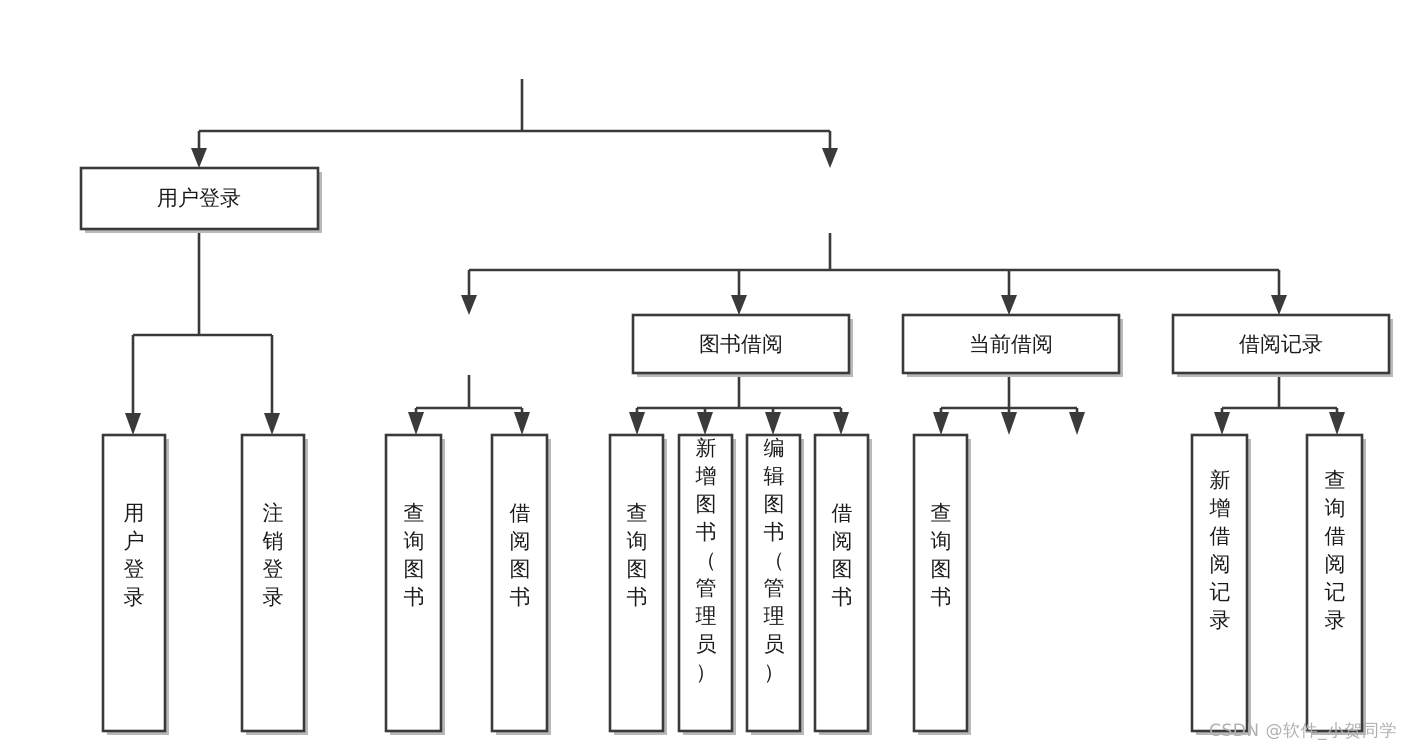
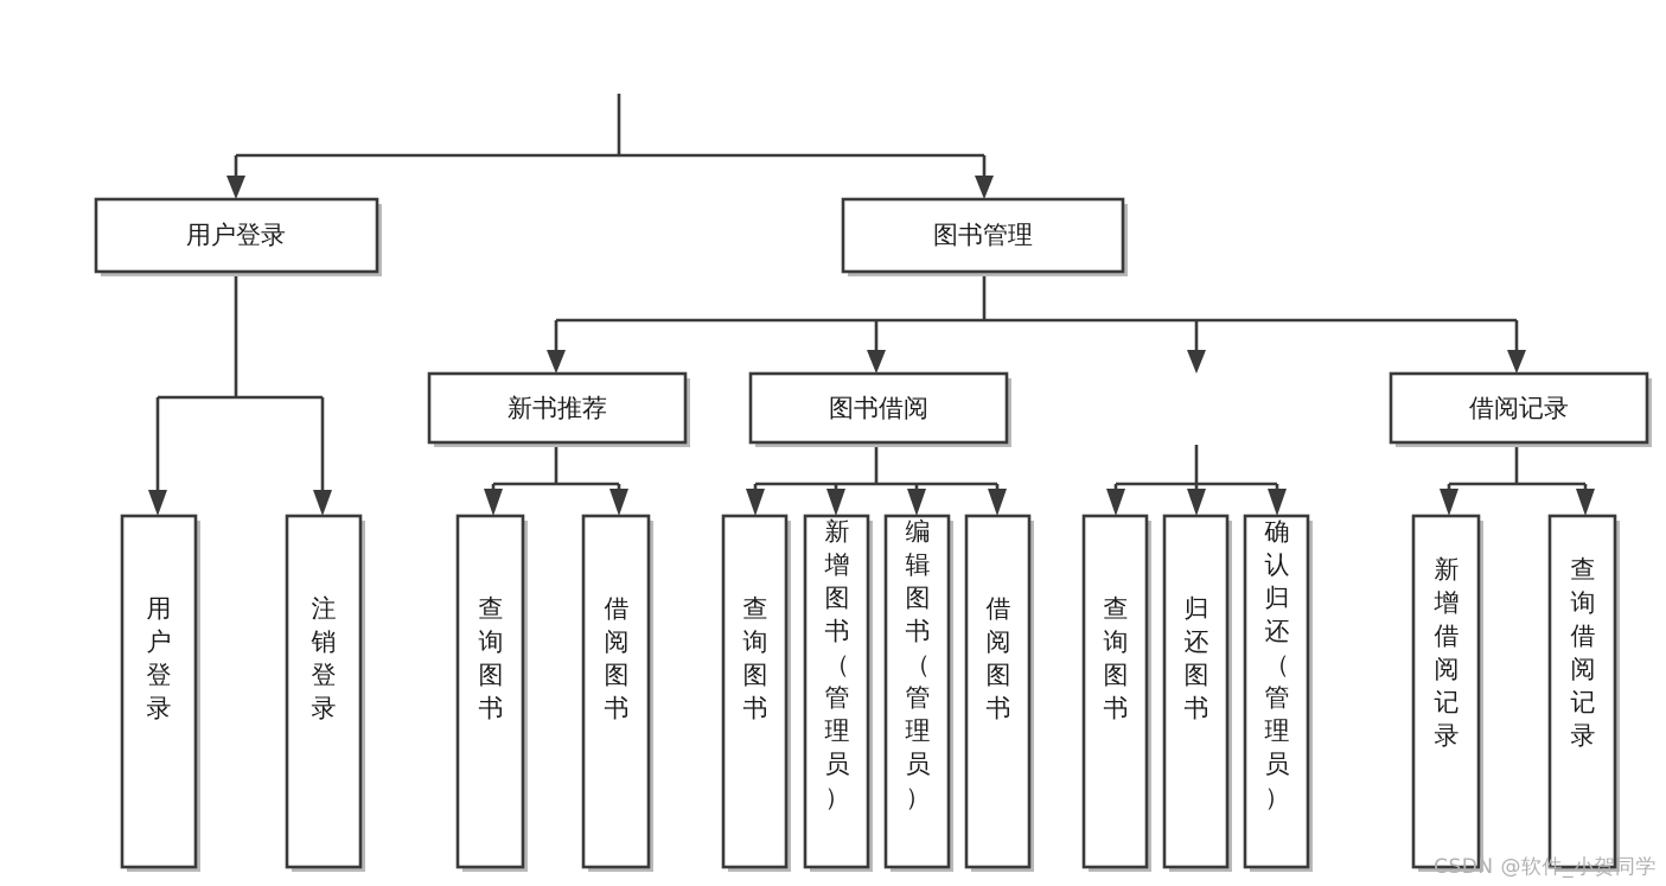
  用户登录
+ 图书管理
+ 新书推荐
  图书借阅
- 当前借阅
  借阅记录
  用户登录
  注销登录
  查询图书
  借阅图书
  查询图书
  新增图书（管理员）
  编辑图书（管理员）
  借阅图书
  查询图书
+ 归还图书
+ 确认归还（管理员）
  新增借阅记录
  查询借阅记录
  CSDN @软件_小贺同学
